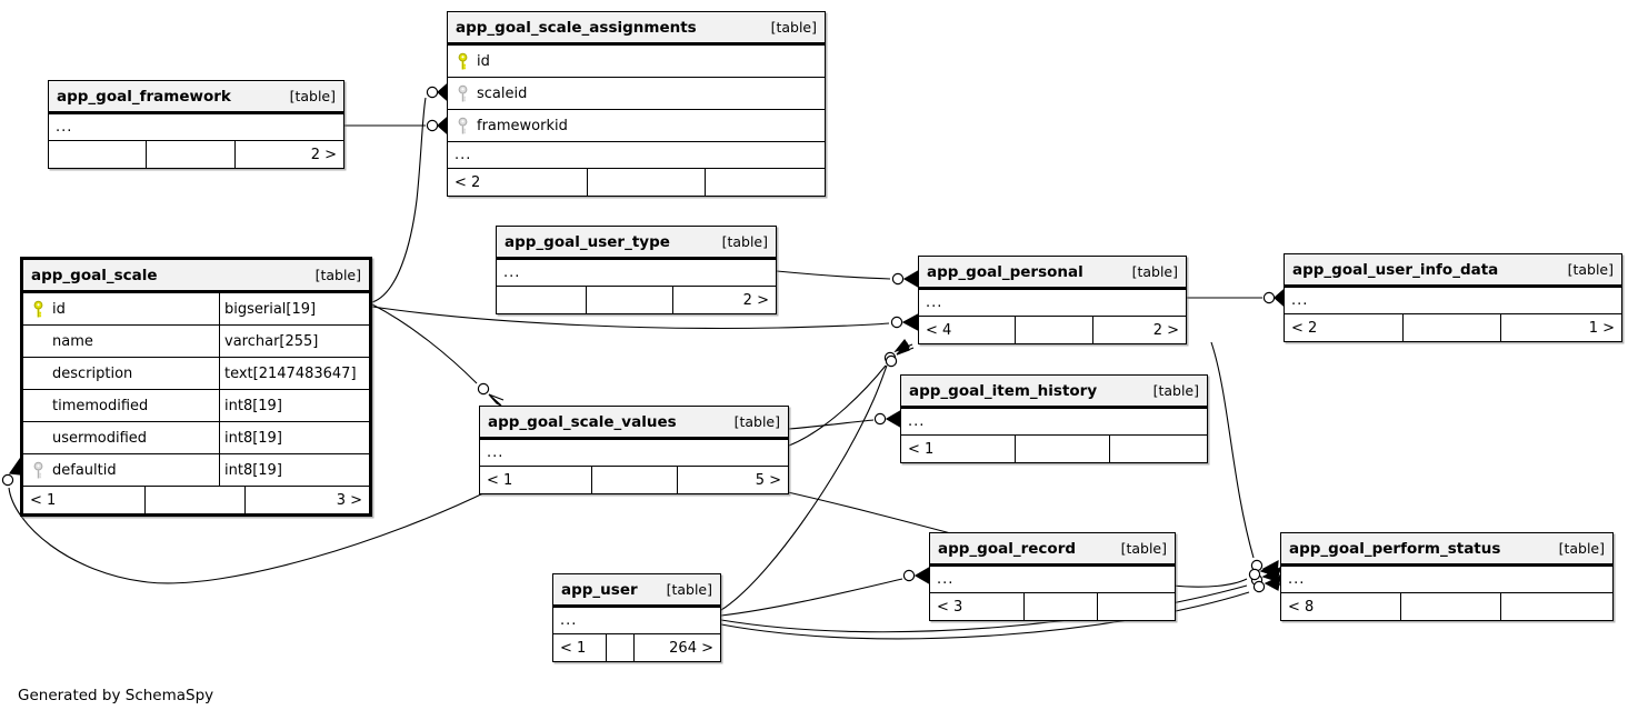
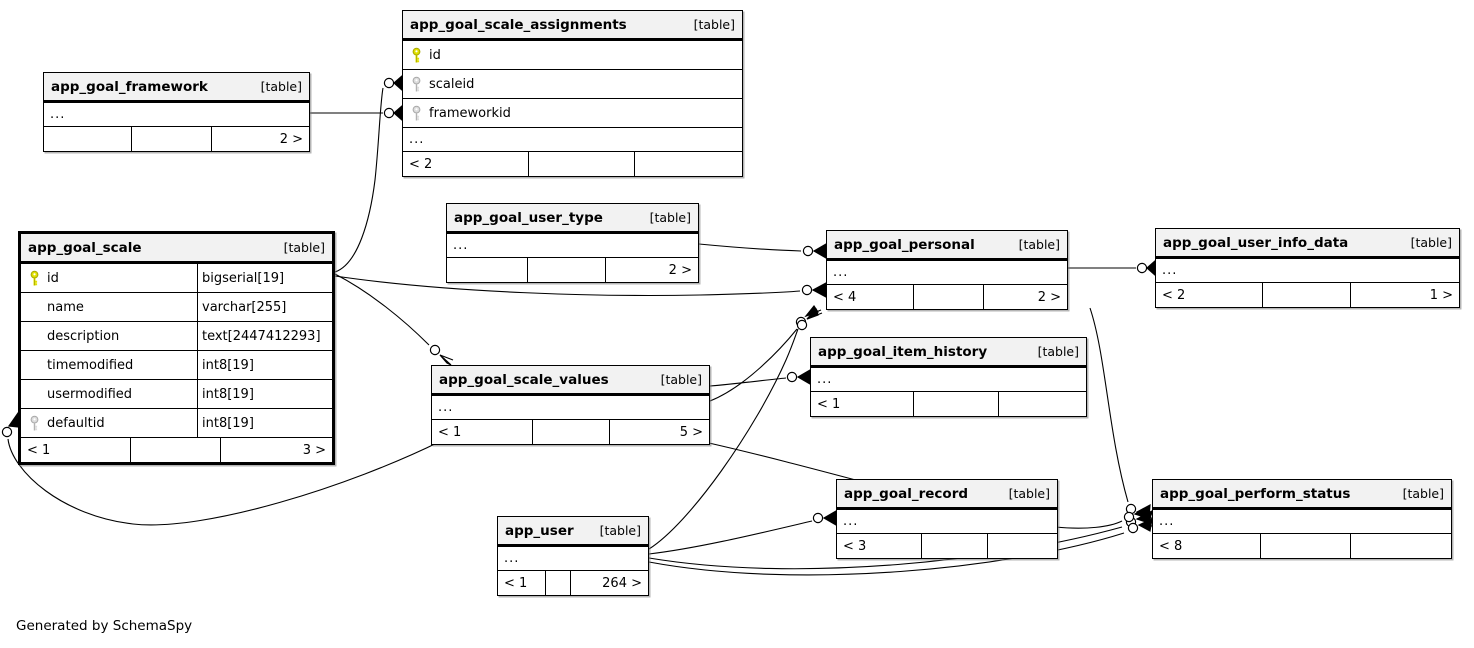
  Generated by SchemaSpy
  app_goal_scale_assignments
  [table]
  id
  scaleid
  frameworkid
  ...
  < 2
  app_goal_framework
  [table]
  ...
  2 >
  app_goal_scale
  [table]
  id
  bigserial[19]
  name
  varchar[255]
  description
- text[2147483647]
+ text[2447412293]
  timemodified
  int8[19]
  usermodified
  int8[19]
  defaultid
  int8[19]
  < 1
  3 >
  app_goal_user_type
  [table]
  ...
  2 >
  app_goal_personal
  [table]
  ...
  < 4
  2 >
  app_goal_user_info_data
  [table]
  ...
  < 2
  1 >
  app_goal_item_history
  [table]
  ...
  < 1
  app_goal_scale_values
  [table]
  ...
  < 1
  5 >
  app_goal_record
  [table]
  ...
  < 3
  app_goal_perform_status
  [table]
  ...
  < 8
  app_user
  [table]
  ...
  < 1
  264 >
